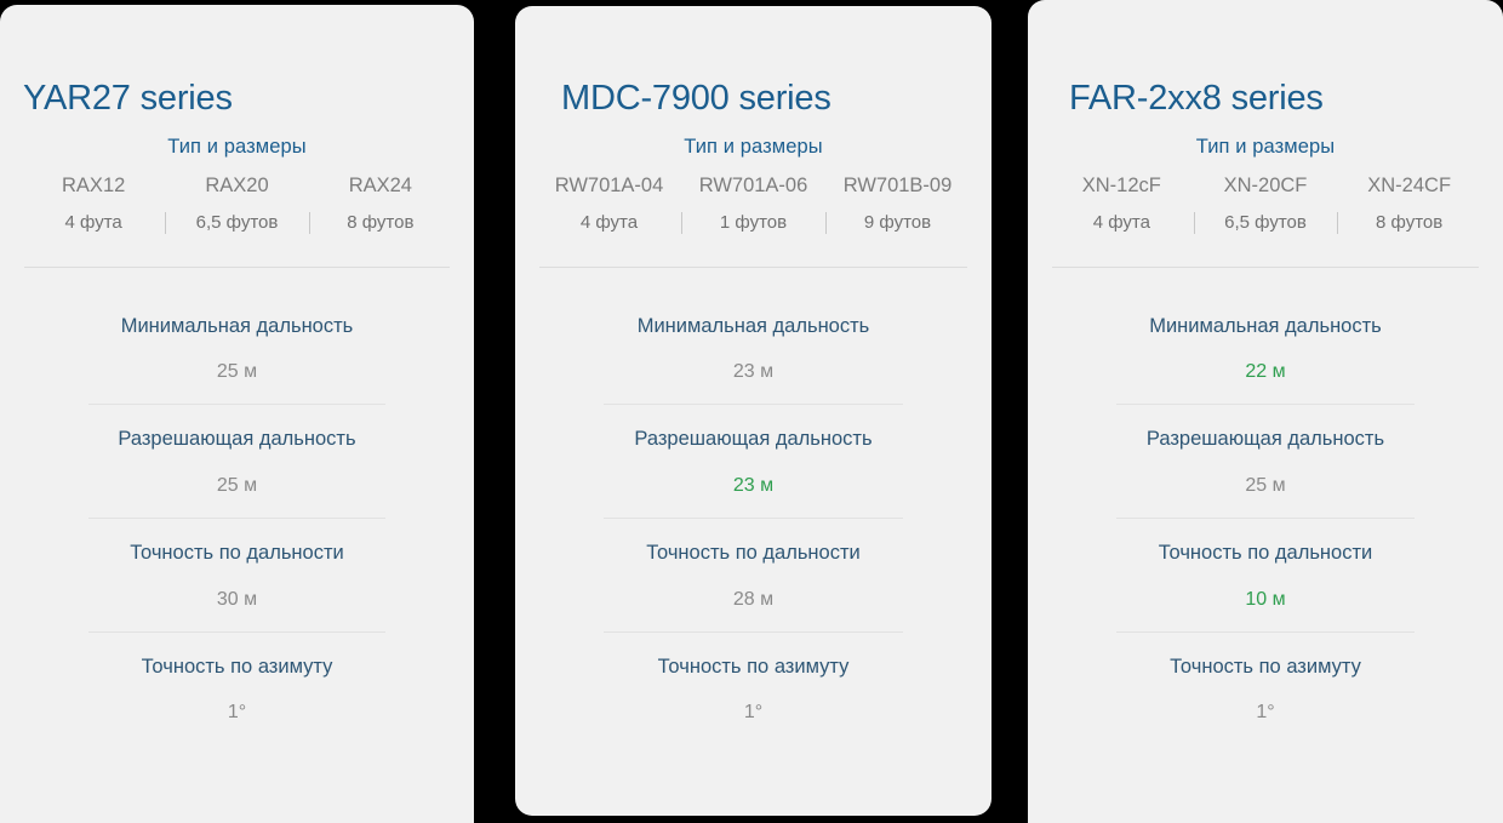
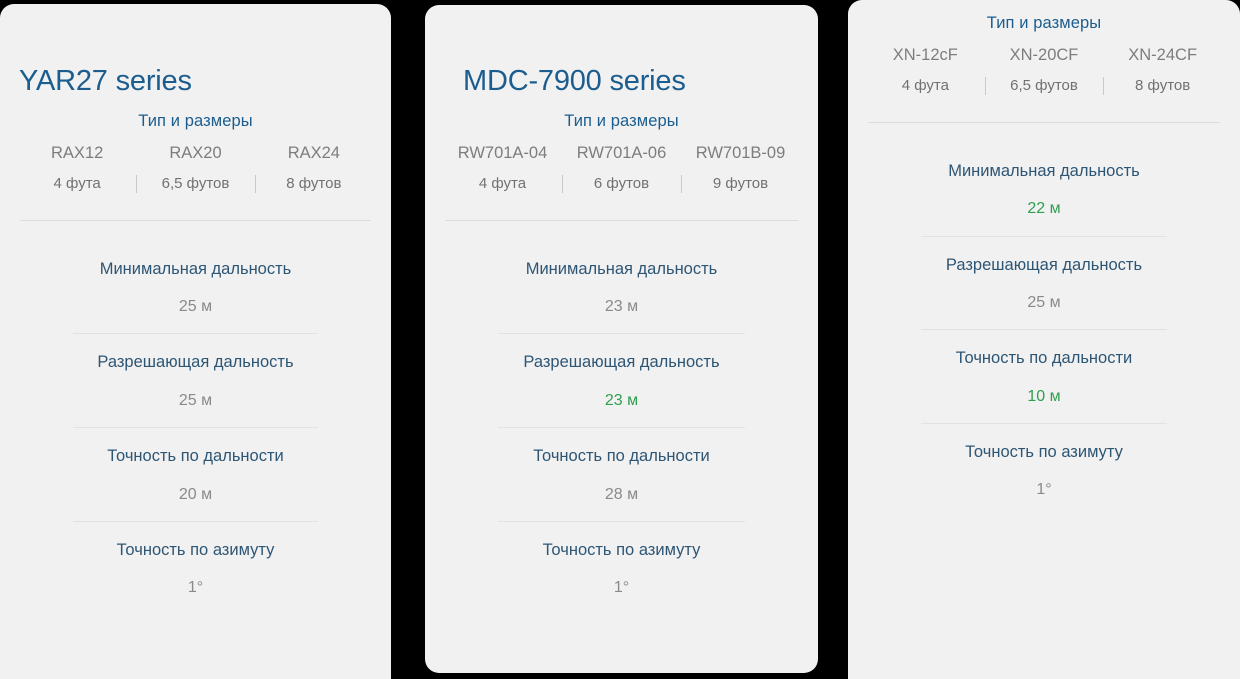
  YAR27 series
  Тип и размеры
  RAX12
  RAX20
  RAX24
  4 фута
  6,5 футов
  8 футов
  Минимальная дальность
  25 м
  Разрешающая дальность
  25 м
  Точность по дальности
- 30 м
+ 20 м
  Точность по азимуту
  1°
  MDC-7900 series
  Тип и размеры
  RW701A-04
  RW701A-06
  RW701B-09
  4 фута
- 1 футов
+ 6 футов
  9 футов
  Минимальная дальность
  23 м
  Разрешающая дальность
  23 м
  Точность по дальности
  28 м
  Точность по азимуту
  1°
- FAR-2xx8 series
  Тип и размеры
  XN-12cF
  XN-20CF
  XN-24CF
  4 фута
  6,5 футов
  8 футов
  Минимальная дальность
  22 м
  Разрешающая дальность
  25 м
  Точность по дальности
  10 м
  Точность по азимуту
  1°
